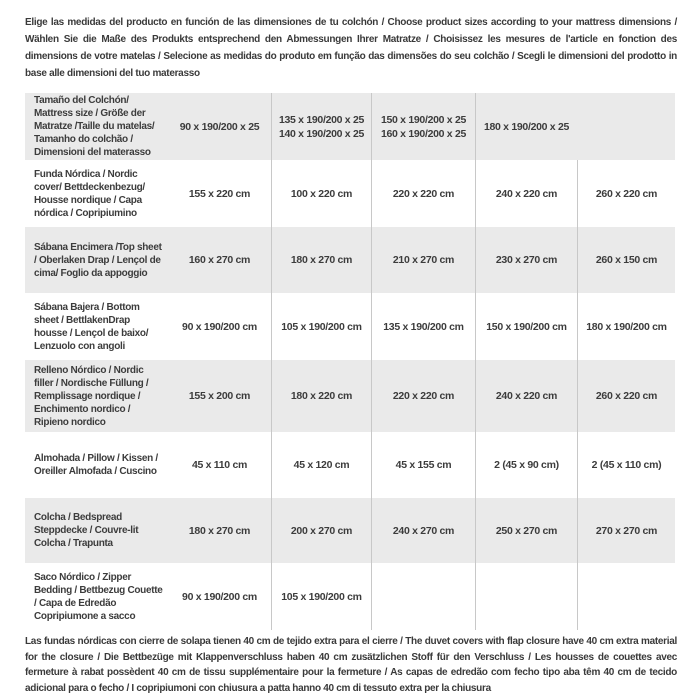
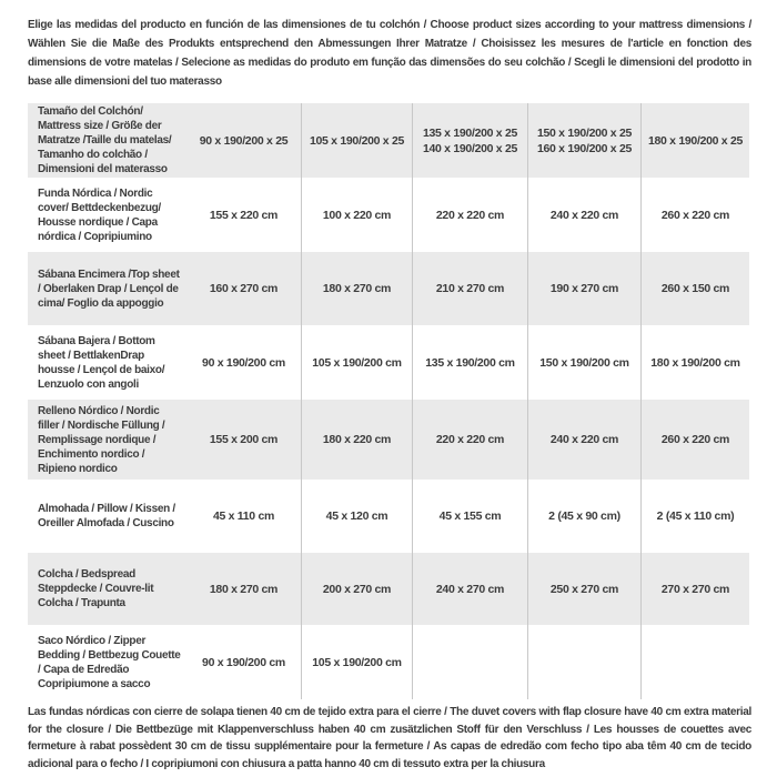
  Elige las medidas del producto en función de las dimensiones de tu colchón / Choose product sizes according to your mattress dimensions / Wählen Sie die Maße des Produkts entsprechend den Abmessungen Ihrer Matratze / Choisissez les mesures de l'article en fonction des dimensions de votre matelas / Selecione as medidas do produto em função das dimensões do seu colchão / Scegli le dimensioni del prodotto in base alle dimensioni del tuo materasso
  Tamaño del Colchón/ Mattress size / Größe der Matratze /Taille du matelas/ Tamanho do colchão / Dimensioni del materasso
  90 x 190/200 x 25
+ 105 x 190/200 x 25
  135 x 190/200 x 25
  140 x 190/200 x 25
  150 x 190/200 x 25
  160 x 190/200 x 25
  180 x 190/200 x 25
  Funda Nórdica / Nordic cover/ Bettdeckenbezug/ Housse nordique / Capa nórdica / Copripiumino
  155 x 220 cm
  100 x 220 cm
  220 x 220 cm
  240 x 220 cm
  260 x 220 cm
  Sábana Encimera /Top sheet / Oberlaken Drap / Lençol de cima/ Foglio da appoggio
  160 x 270 cm
  180 x 270 cm
  210 x 270 cm
- 230 x 270 cm
+ 190 x 270 cm
  260 x 150 cm
  Sábana Bajera / Bottom sheet / BettlakenDrap housse / Lençol de baixo/ Lenzuolo con angoli
  90 x 190/200 cm
  105 x 190/200 cm
  135 x 190/200 cm
  150 x 190/200 cm
  180 x 190/200 cm
  Relleno Nórdico / Nordic filler / Nordische Füllung / Remplissage nordique / Enchimento nordico / Ripieno nordico
  155 x 200 cm
  180 x 220 cm
  220 x 220 cm
  240 x 220 cm
  260 x 220 cm
  Almohada / Pillow / Kissen / Oreiller Almofada / Cuscino
  45 x 110 cm
  45 x 120 cm
  45 x 155 cm
  2 (45 x 90 cm)
  2 (45 x 110 cm)
  Colcha / Bedspread Steppdecke / Couvre-lit Colcha / Trapunta
  180 x 270 cm
  200 x 270 cm
  240 x 270 cm
  250 x 270 cm
  270 x 270 cm
  Saco Nórdico / Zipper Bedding / Bettbezug Couette / Capa de Edredão Copripiumone a sacco
  90 x 190/200 cm
  105 x 190/200 cm
- Las fundas nórdicas con cierre de solapa tienen 40 cm de tejido extra para el cierre / The duvet covers with flap closure have 40 cm extra material for the closure / Die Bettbezüge mit Klappenverschluss haben 40 cm zusätzlichen Stoff für den Verschluss / Les housses de couettes avec fermeture à rabat possèdent 40 cm de tissu supplémentaire pour la fermeture / As capas de edredão com fecho tipo aba têm 40 cm de tecido adicional para o fecho / I copripiumoni con chiusura a patta hanno 40 cm di tessuto extra per la chiusura
+ Las fundas nórdicas con cierre de solapa tienen 40 cm de tejido extra para el cierre / The duvet covers with flap closure have 40 cm extra material for the closure / Die Bettbezüge mit Klappenverschluss haben 40 cm zusätzlichen Stoff für den Verschluss / Les housses de couettes avec fermeture à rabat possèdent 30 cm de tissu supplémentaire pour la fermeture / As capas de edredão com fecho tipo aba têm 40 cm de tecido adicional para o fecho / I copripiumoni con chiusura a patta hanno 40 cm di tessuto extra per la chiusura
